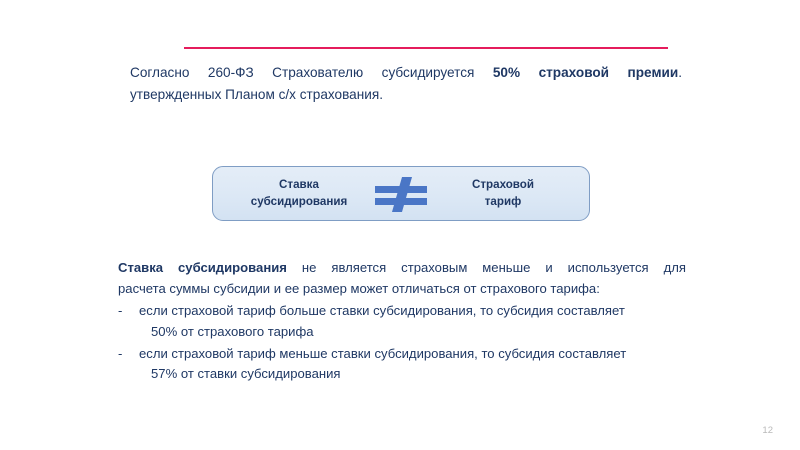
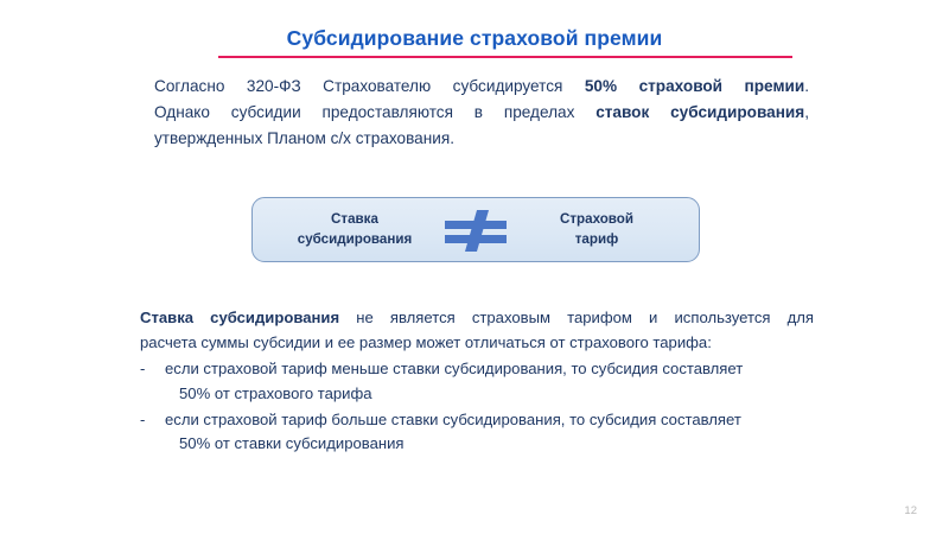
+ Субсидирование страховой премии
- Согласно 260-ФЗ Страхователю субсидируется 50% страховой премии.
+ Согласно 320-ФЗ Страхователю субсидируется 50% страховой премии.
+ Однако субсидии предоставляются в пределах ставок субсидирования,
  утвержденных Планом с/х страхования.
  Ставка
  субсидирования
  Страховой
  тариф
- Ставка субсидирования не является страховым меньше и используется для
+ Ставка субсидирования не является страховым тарифом и используется для
  расчета суммы субсидии и ее размер может отличаться от страхового тарифа:
  -
- если страховой тариф больше ставки субсидирования, то субсидия составляет
+ если страховой тариф меньше ставки субсидирования, то субсидия составляет
  50% от страхового тарифа
  -
- если страховой тариф меньше ставки субсидирования, то субсидия составляет
+ если страховой тариф больше ставки субсидирования, то субсидия составляет
- 57% от ставки субсидирования
+ 50% от ставки субсидирования
  12
